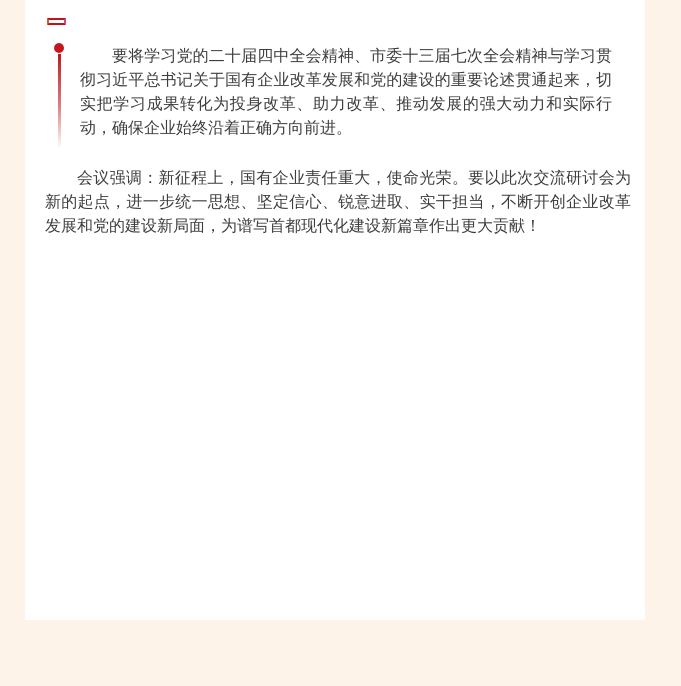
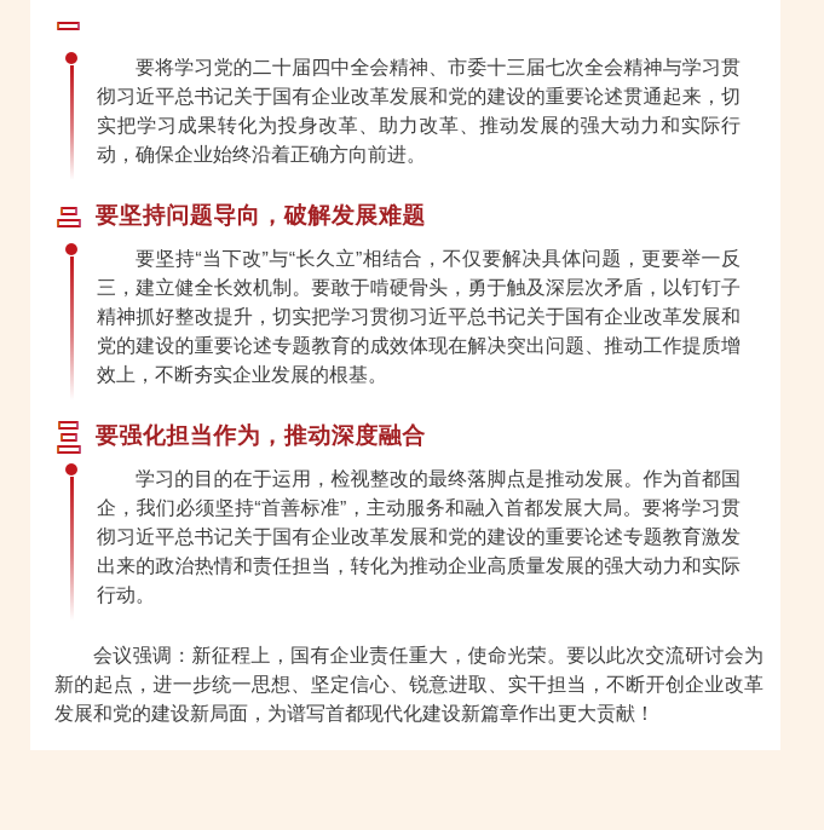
  要将学习党的二十届四中全会精神、市委十三届七次全会精神与学习贯彻习近平总书记关于国有企业改革发展和党的建设的重要论述贯通起来，切实把学习成果转化为投身改革、助力改革、推动发展的强大动力和实际行动，确保企业始终沿着正确方向前进。
+ 要坚持问题导向，破解发展难题
+ 要坚持“当下改”与“长久立”相结合，不仅要解决具体问题，更要举一反三，建立健全长效机制。要敢于啃硬骨头，勇于触及深层次矛盾，以钉钉子精神抓好整改提升，切实把学习贯彻习近平总书记关于国有企业改革发展和党的建设的重要论述专题教育的成效体现在解决突出问题、推动工作提质增效上，不断夯实企业发展的根基。
+ 要强化担当作为，推动深度融合
+ 学习的目的在于运用，检视整改的最终落脚点是推动发展。作为首都国企，我们必须坚持“首善标准”，主动服务和融入首都发展大局。要将学习贯彻习近平总书记关于国有企业改革发展和党的建设的重要论述专题教育激发出来的政治热情和责任担当，转化为推动企业高质量发展的强大动力和实际行动。
  会议强调：新征程上，国有企业责任重大，使命光荣。要以此次交流研讨会为新的起点，进一步统一思想、坚定信心、锐意进取、实干担当，不断开创企业改革发展和党的建设新局面，为谱写首都现代化建设新篇章作出更大贡献！
